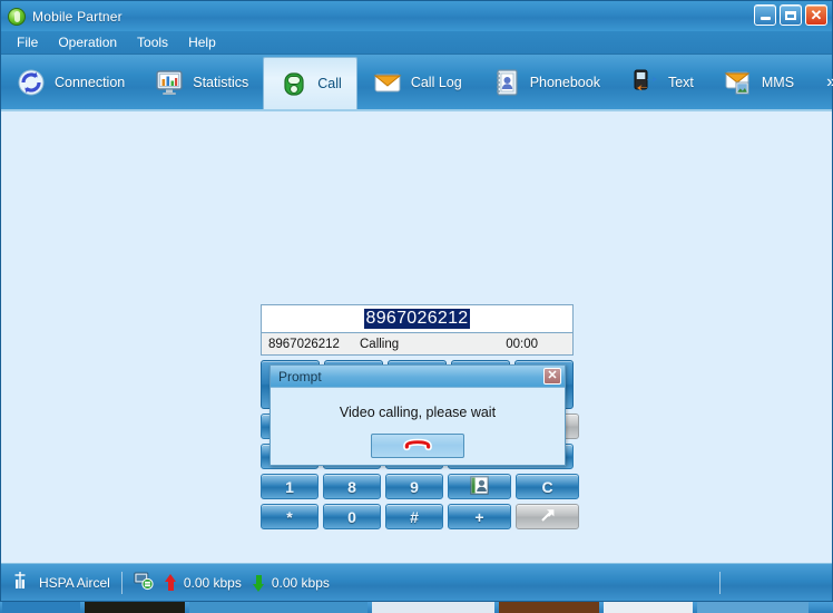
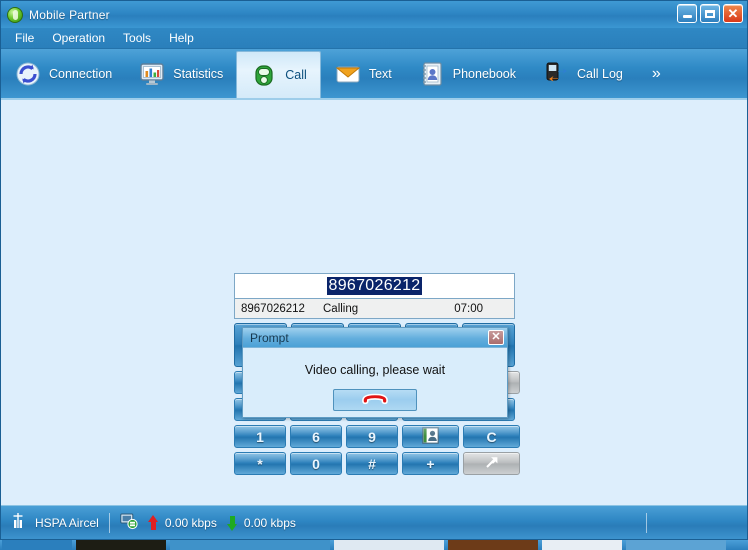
  Mobile Partner
  ✕
  File
  Operation
  Tools
  Help
  Connection
  Statistics
  Call
- Call Log
+ Text
  Phonebook
- Text
+ Call Log
- MMS
  »
  8967026212
  8967026212
  Calling
- 00:00
+ 07:00
  1
- 8
+ 6
  9
  C
  *
  0
  #
  +
  Prompt
  ✕
  Video calling, please wait
  HSPA Aircel
  0.00 kbps
  0.00 kbps
